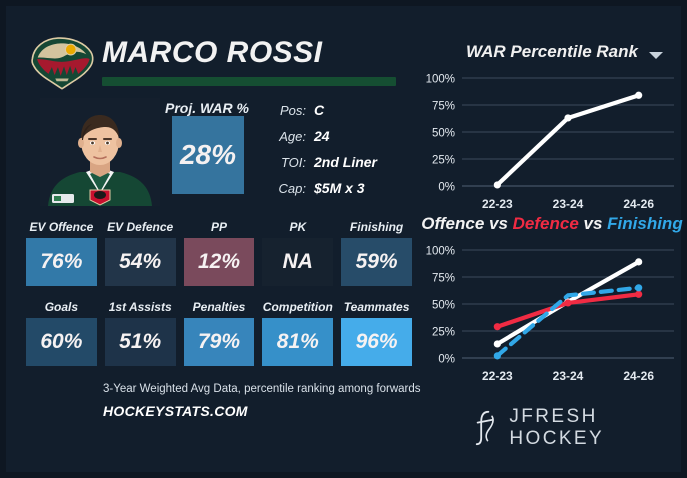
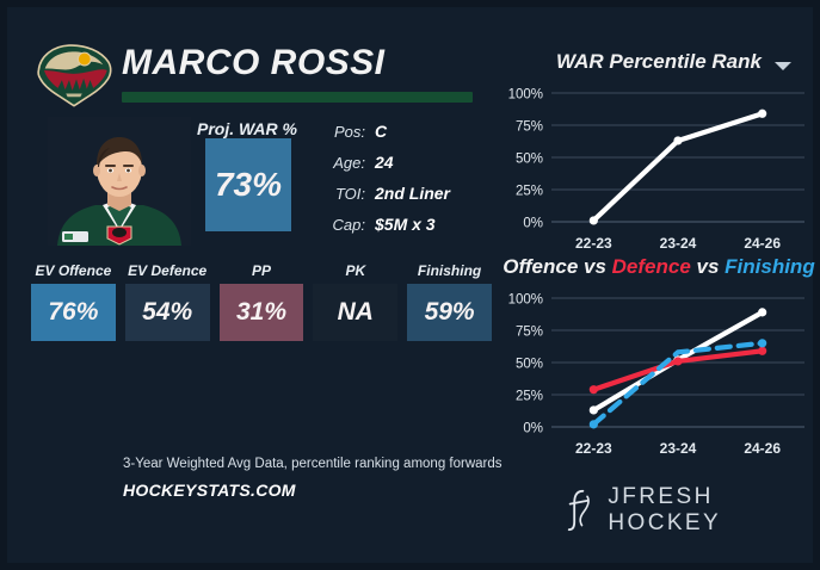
  MARCO ROSSI
  Proj. WAR %
- 28%
+ 73%
  Pos:
  C
  Age:
  24
  TOI:
  2nd Liner
  Cap:
  $5M x 3
  EV Offence
  76%
  EV Defence
  54%
  PP
- 12%
+ 31%
  PK
  NA
  Finishing
  59%
- Goals
- 60%
- 1st Assists
- 51%
- Penalties
- 79%
- Competition
- 81%
- Teammates
- 96%
  WAR Percentile Rank
  0%
  25%
  50%
  75%
  100%
  22-23
  23-24
  24-26
  Offence vs Defence vs Finishing
  0%
  25%
  50%
  75%
  100%
  22-23
  23-24
  24-26
  3-Year Weighted Avg Data, percentile ranking among forwards
  HOCKEYSTATS.COM
  JFRESH HOCKEY
